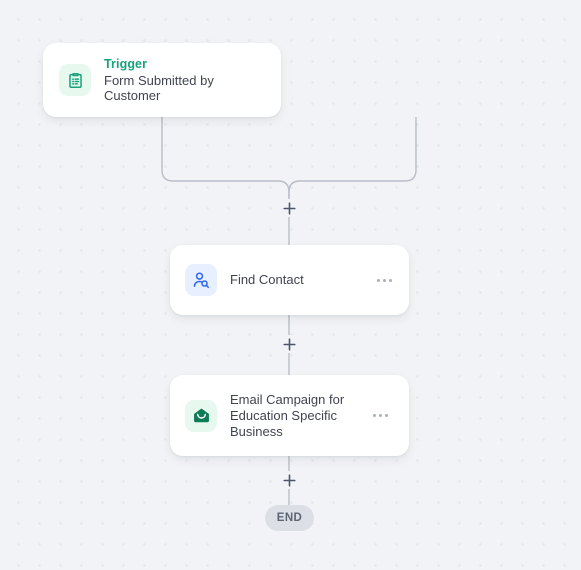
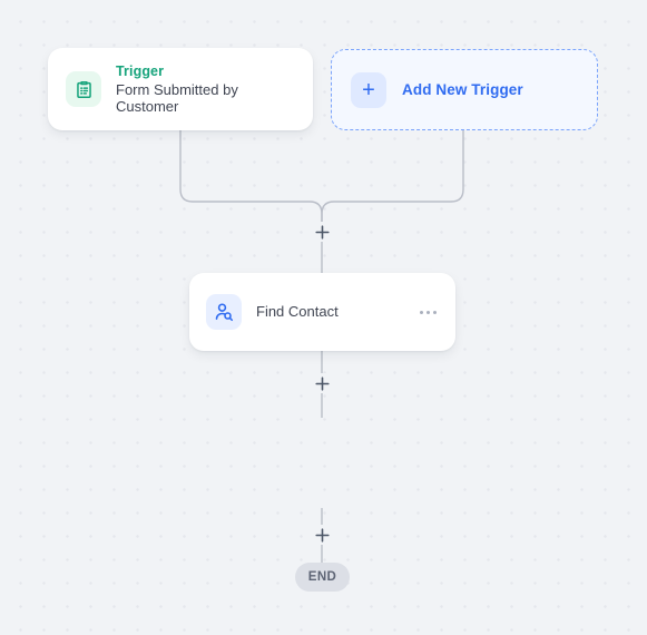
  Trigger
  Form Submitted by Customer
+ +
+ Add New Trigger
  Find Contact
- Email Campaign for Education Specific Business
  END
